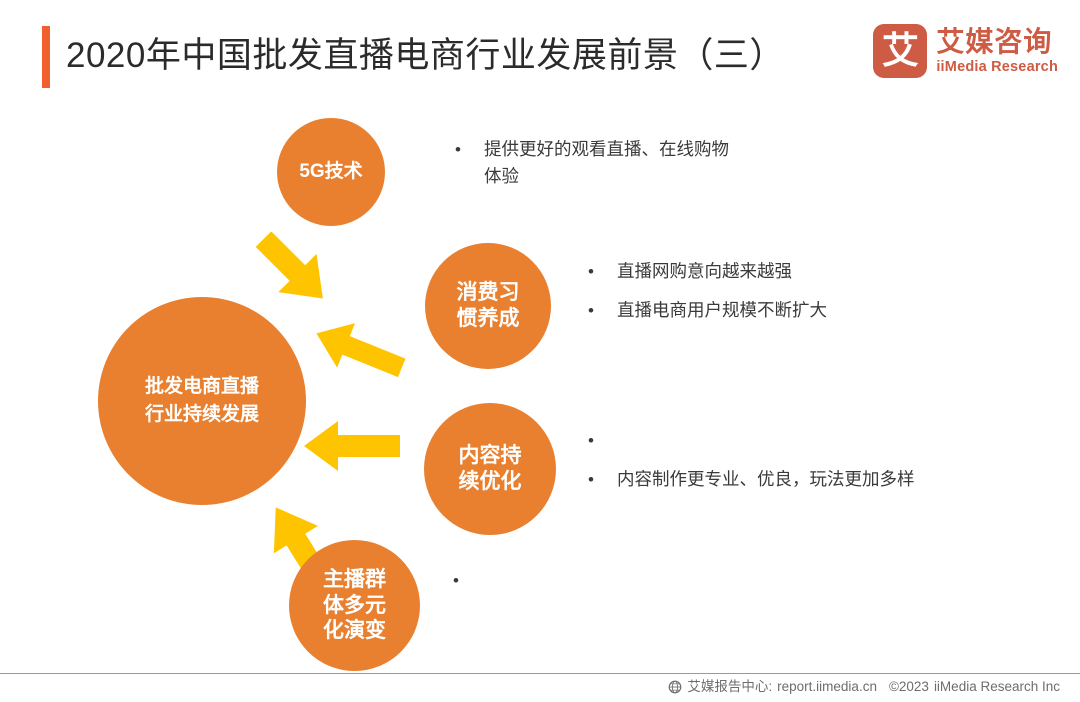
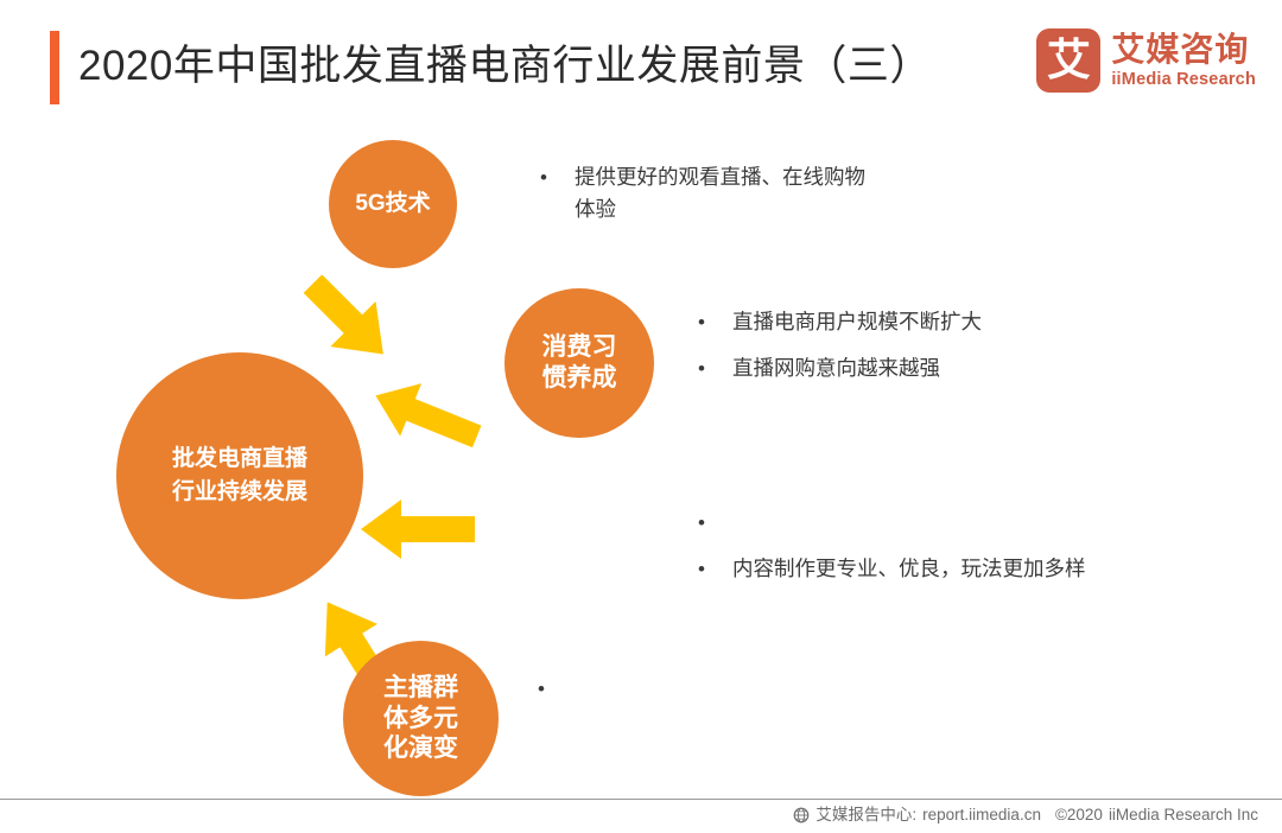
  2020年中国批发直播电商行业发展前景（三）
  艾
  艾媒咨询
  iiMedia Research
  批发电商直播
  行业持续发展
  5G技术
  消费习
  惯养成
- 内容持
- 续优化
  主播群
  体多元
  化演变
  •
  提供更好的观看直播、在线购物
  体验
  •
- 直播网购意向越来越强
+ 直播电商用户规模不断扩大
  •
- 直播电商用户规模不断扩大
+ 直播网购意向越来越强
  •
  •
  内容制作更专业、优良，玩法更加多样
  •
  艾媒报告中心:
  report.iimedia.cn
- ©2023
+ ©2020
  iiMedia Research Inc
